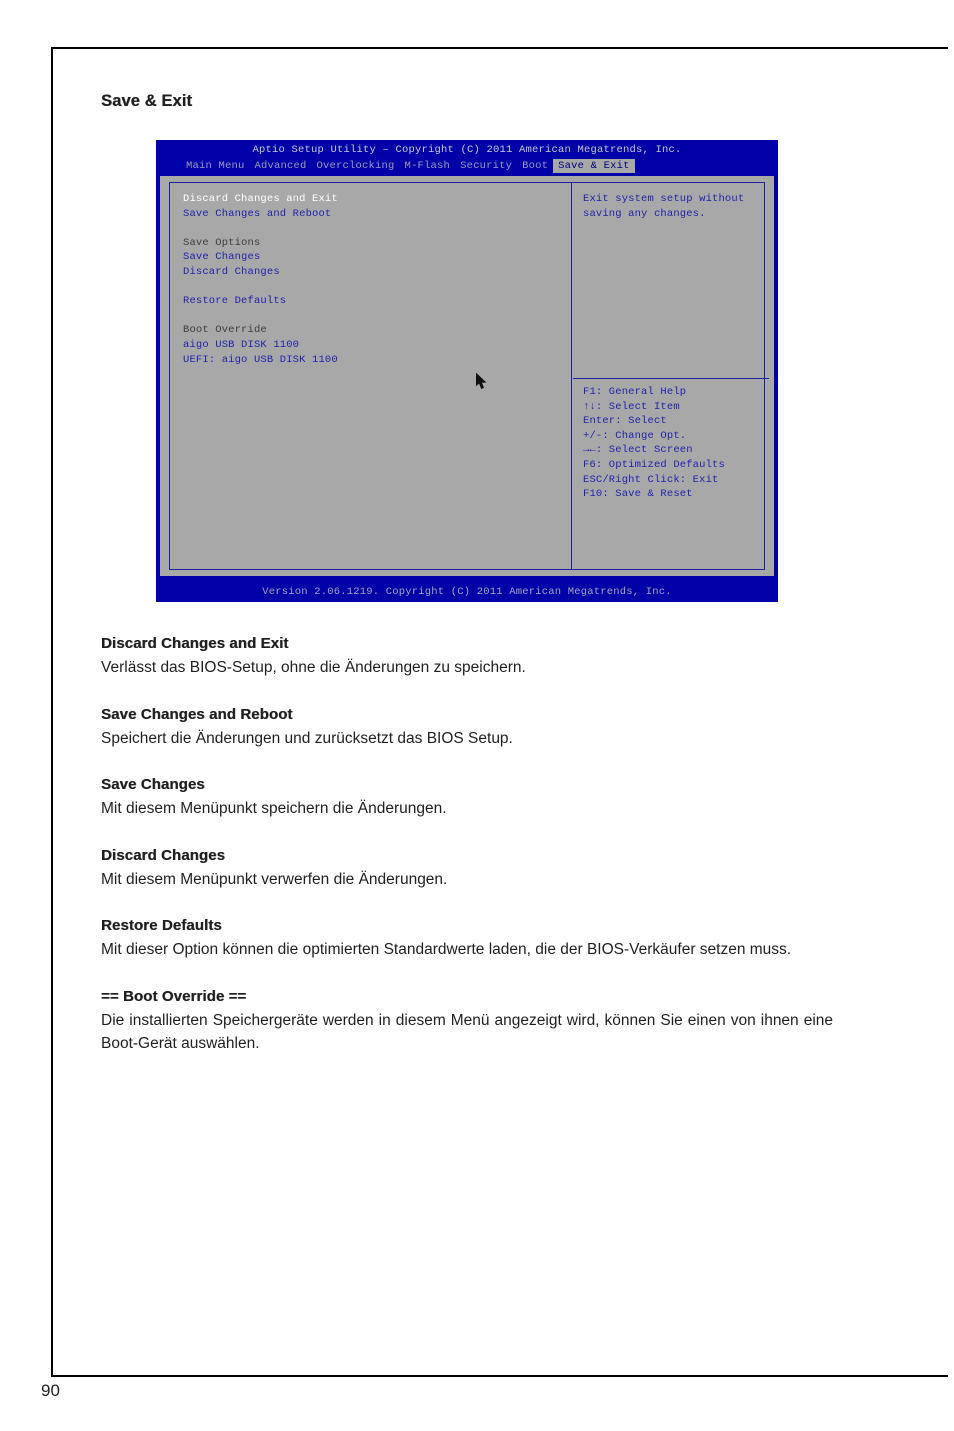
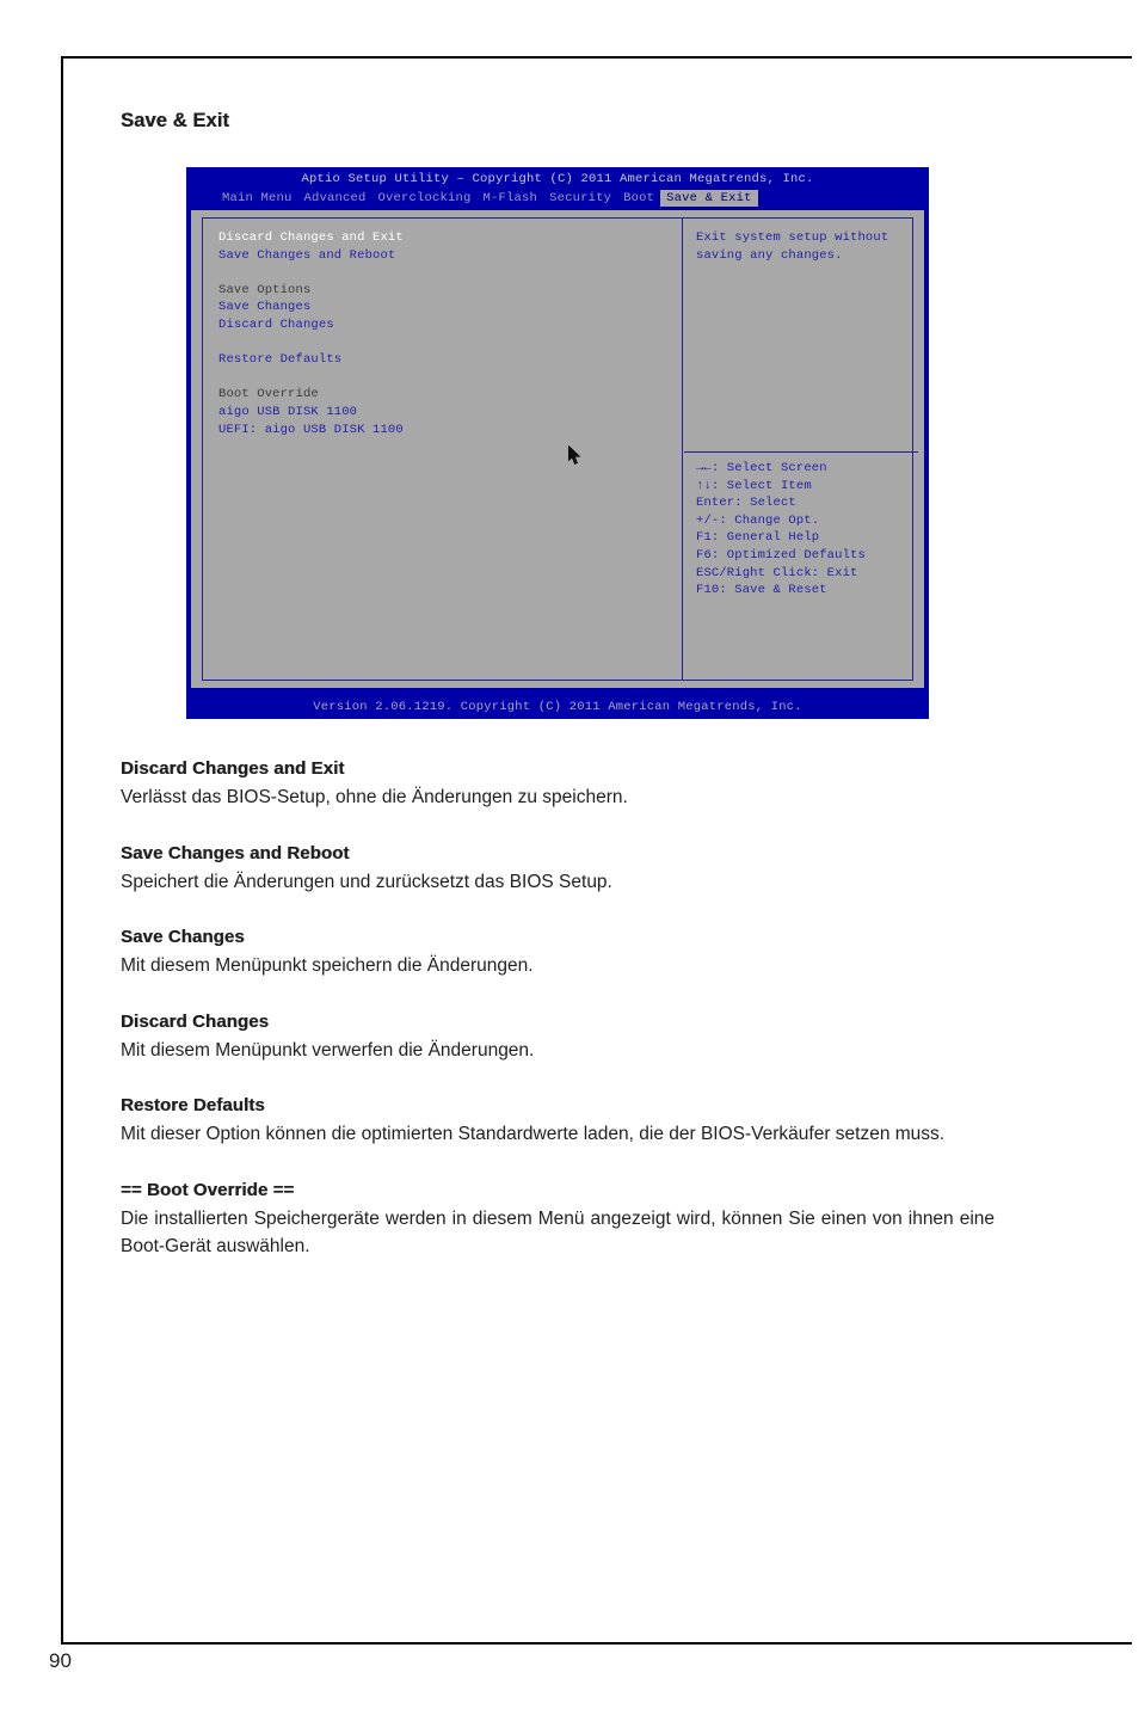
  Save & Exit
  Aptio Setup Utility – Copyright (C) 2011 American Megatrends, Inc.
  Main Menu Advanced Overclocking M-Flash Security Boot Save & Exit
  Discard Changes and Exit
  Save Changes and Reboot
  Save Options
  Save Changes
  Discard Changes
  Restore Defaults
  Boot Override
  aigo USB DISK 1100
  UEFI: aigo USB DISK 1100
  Exit system setup without
  saving any changes.
- F1: General Help
+ →←: Select Screen
  ↑↓: Select Item
  Enter: Select
  +/-: Change Opt.
- →←: Select Screen
+ F1: General Help
  F6: Optimized Defaults
  ESC/Right Click: Exit
  F10: Save & Reset
  Version 2.06.1219. Copyright (C) 2011 American Megatrends, Inc.
  Discard Changes and Exit
  Verlässt das BIOS-Setup, ohne die Änderungen zu speichern.
  Save Changes and Reboot
  Speichert die Änderungen und zurücksetzt das BIOS Setup.
  Save Changes
  Mit diesem Menüpunkt speichern die Änderungen.
  Discard Changes
  Mit diesem Menüpunkt verwerfen die Änderungen.
  Restore Defaults
  Mit dieser Option können die optimierten Standardwerte laden, die der BIOS-Verkäufer setzen muss.
  == Boot Override ==
  Die installierten Speichergeräte werden in diesem Menü angezeigt wird, können Sie einen von ihnen eine Boot-Gerät auswählen.
  90
